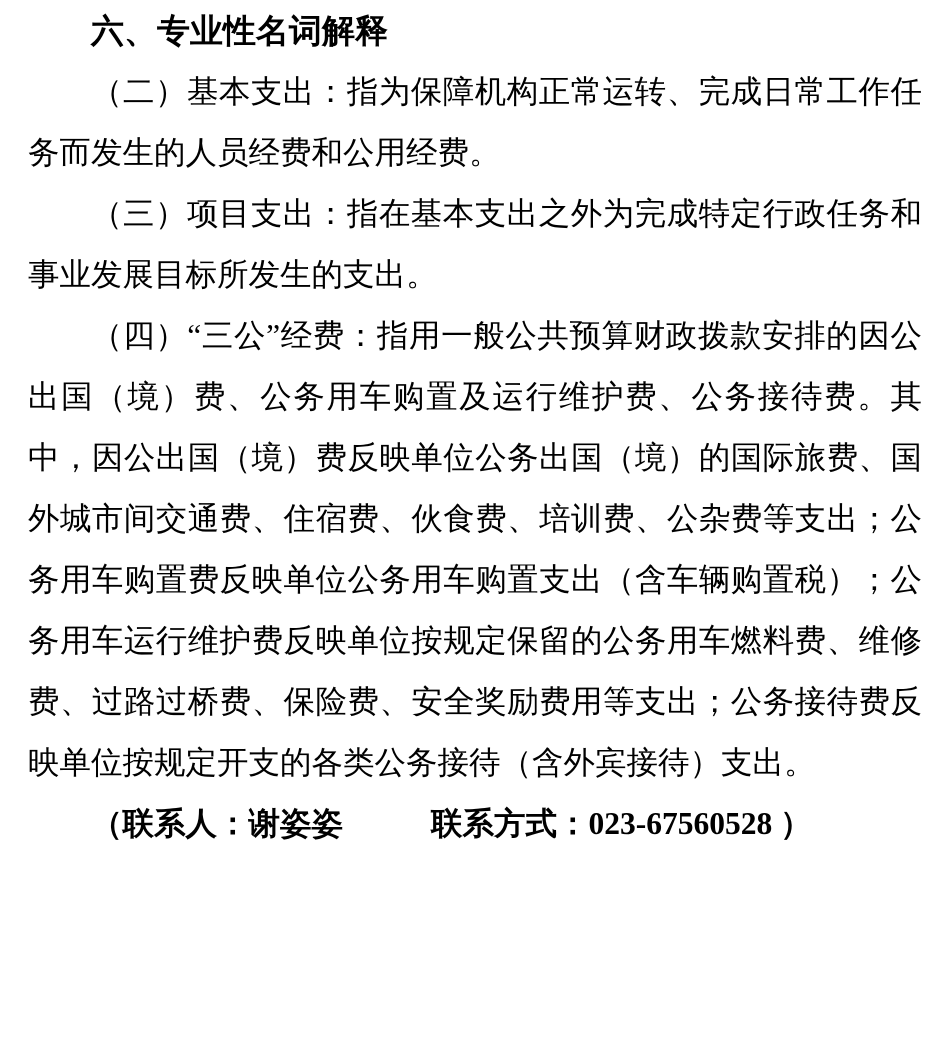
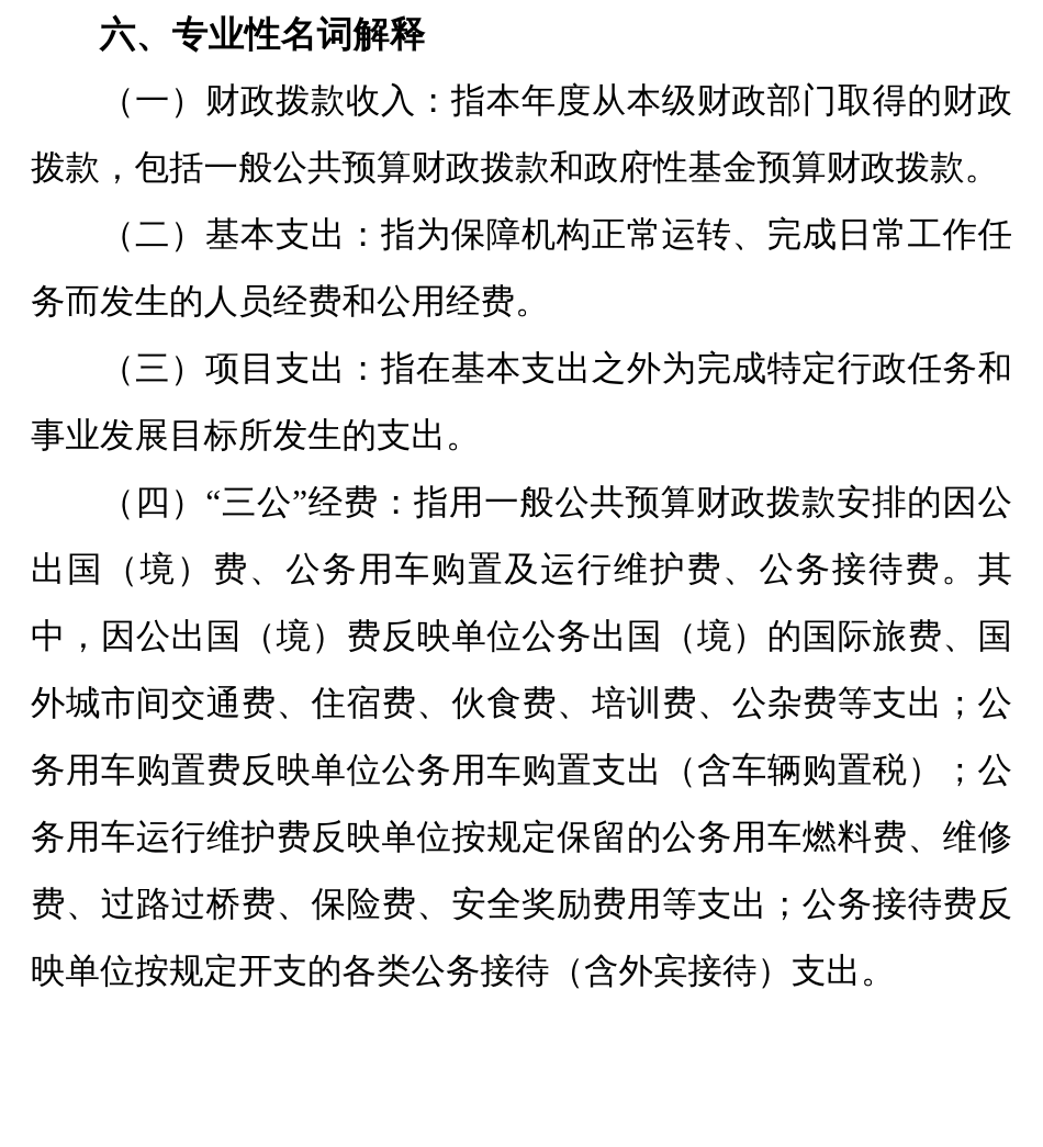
  六、专业性名词解释
+ （一）财政拨款收入：指本年度从本级财政部门取得的财政拨款，包括一般公共预算财政拨款和政府性基金预算财政拨款。
  （二）基本支出：指为保障机构正常运转、完成日常工作任务而发生的人员经费和公用经费。
  （三）项目支出：指在基本支出之外为完成特定行政任务和事业发展目标所发生的支出。
  （四）“三公”经费：指用一般公共预算财政拨款安排的因公出国（境）费、公务用车购置及运行维护费、公务接待费。其中，因公出国（境）费反映单位公务出国（境）的国际旅费、国外城市间交通费、住宿费、伙食费、培训费、公杂费等支出；公务用车购置费反映单位公务用车购置支出（含车辆购置税）；公务用车运行维护费反映单位按规定保留的公务用车燃料费、维修费、过路过桥费、保险费、安全奖励费用等支出；公务接待费反映单位按规定开支的各类公务接待（含外宾接待）支出。
- （联系人：谢姿姿 联系方式：023-67560528 ）
